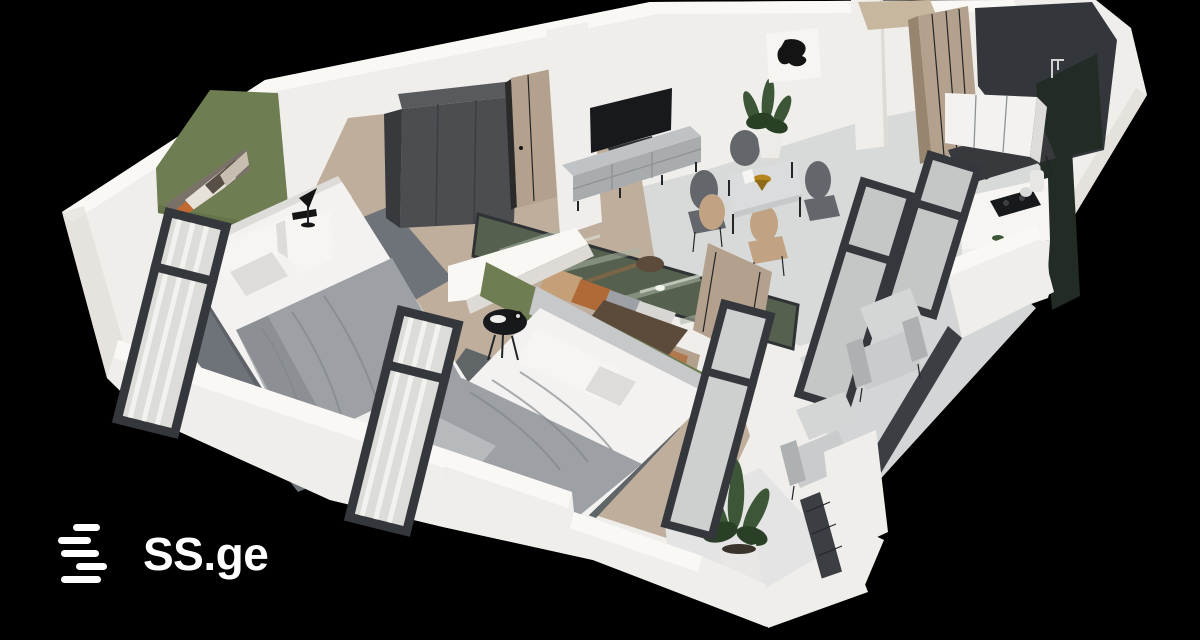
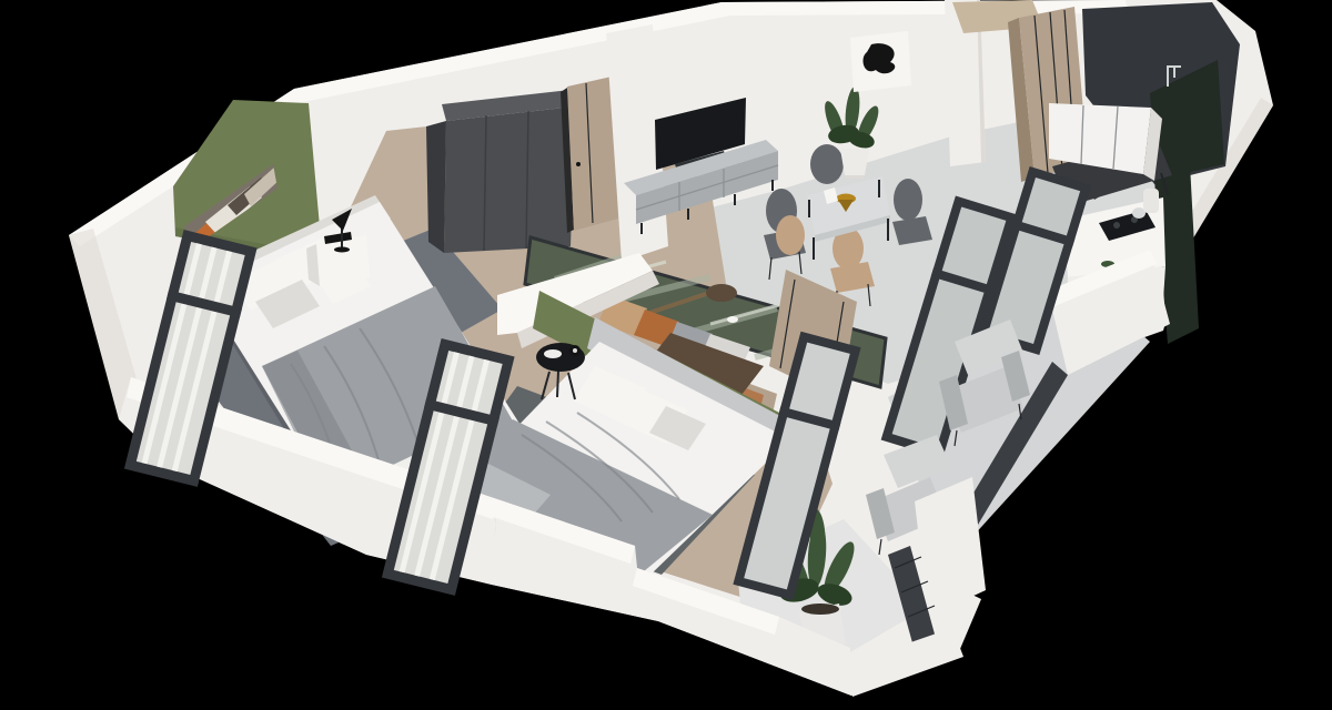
- SS.ge
